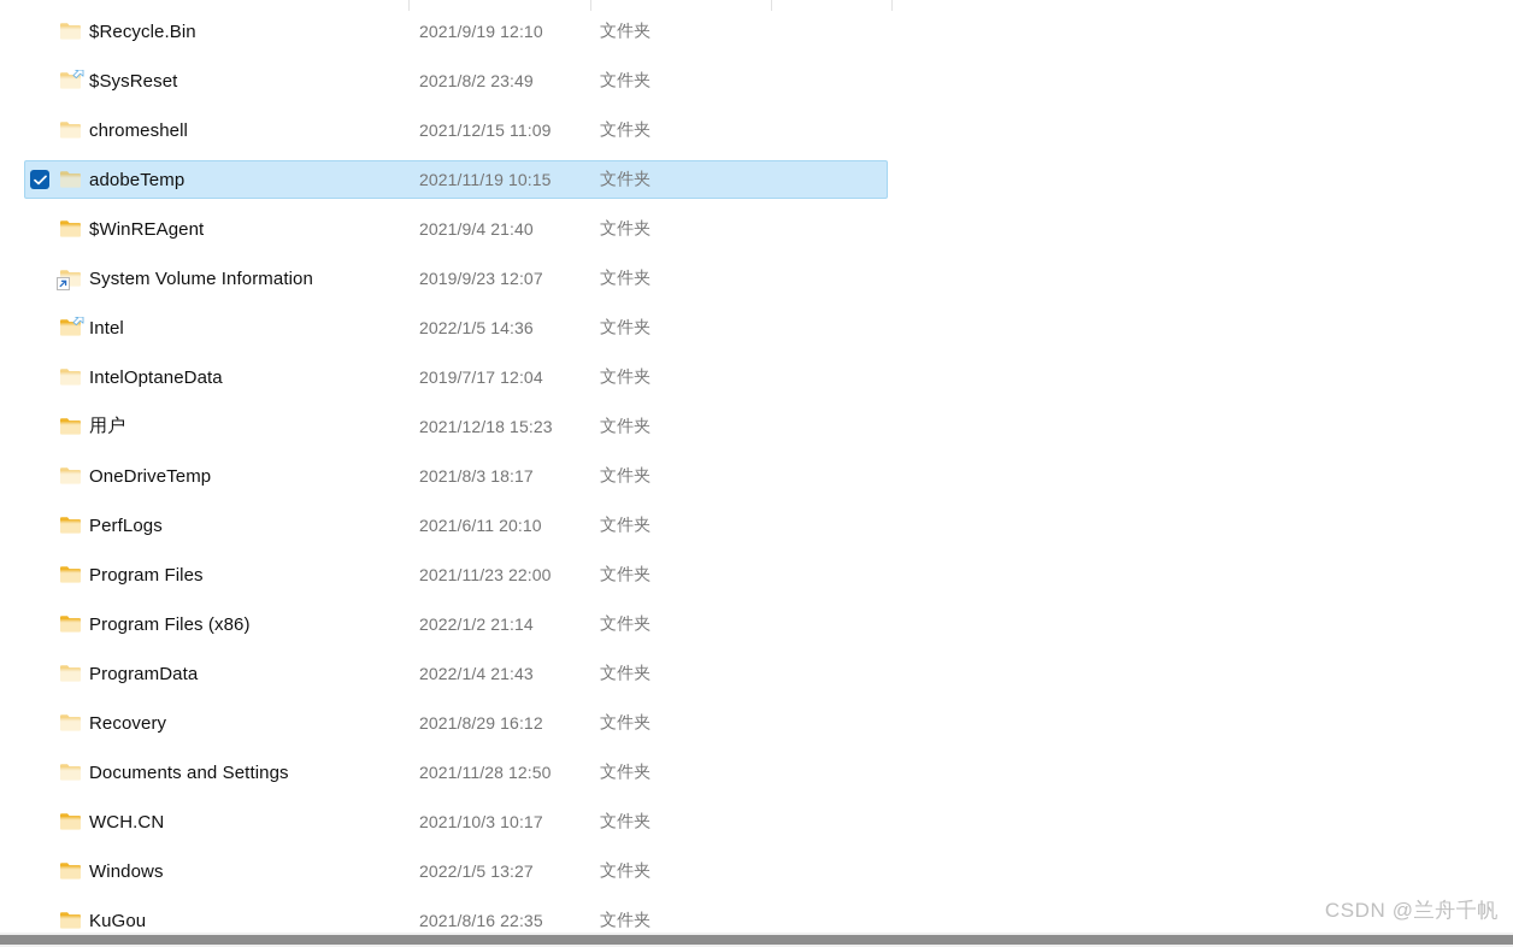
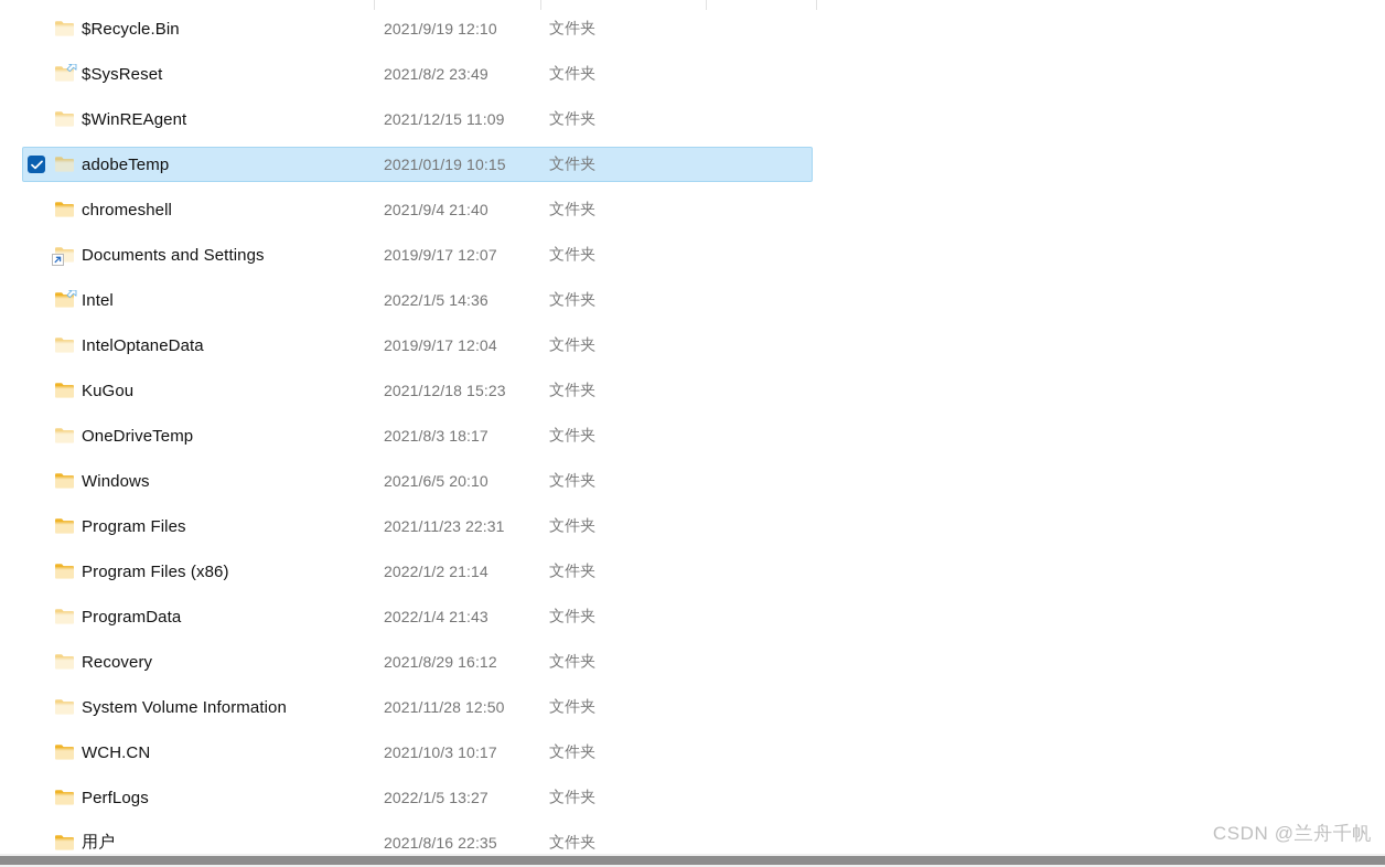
  $Recycle.Bin
  2021/9/19 12:10
  文件夹
  $SysReset
  2021/8/2 23:49
  文件夹
- chromeshell
+ $WinREAgent
  2021/12/15 11:09
  文件夹
  adobeTemp
- 2021/11/19 10:15
+ 2021/01/19 10:15
  文件夹
- $WinREAgent
+ chromeshell
  2021/9/4 21:40
  文件夹
- System Volume Information
+ Documents and Settings
- 2019/9/23 12:07
+ 2019/9/17 12:07
  文件夹
  Intel
  2022/1/5 14:36
  文件夹
  IntelOptaneData
- 2019/7/17 12:04
+ 2019/9/17 12:04
  文件夹
- 用户
+ KuGou
  2021/12/18 15:23
  文件夹
  OneDriveTemp
  2021/8/3 18:17
  文件夹
- PerfLogs
+ Windows
- 2021/6/11 20:10
+ 2021/6/5 20:10
  文件夹
  Program Files
- 2021/11/23 22:00
+ 2021/11/23 22:31
  文件夹
  Program Files (x86)
  2022/1/2 21:14
  文件夹
  ProgramData
  2022/1/4 21:43
  文件夹
  Recovery
  2021/8/29 16:12
  文件夹
- Documents and Settings
+ System Volume Information
  2021/11/28 12:50
  文件夹
  WCH.CN
  2021/10/3 10:17
  文件夹
- Windows
+ PerfLogs
  2022/1/5 13:27
  文件夹
- KuGou
+ 用户
  2021/8/16 22:35
  文件夹
  CSDN @兰舟千帆
